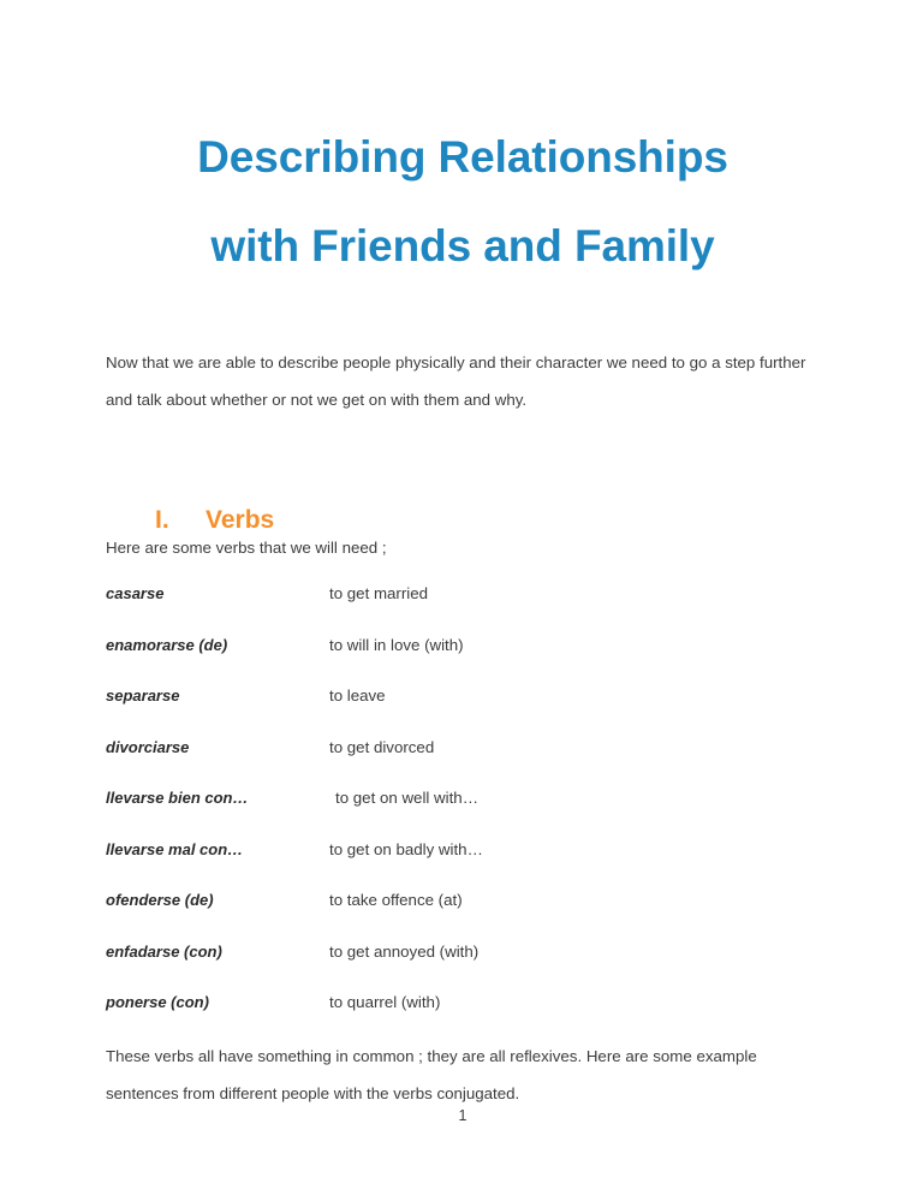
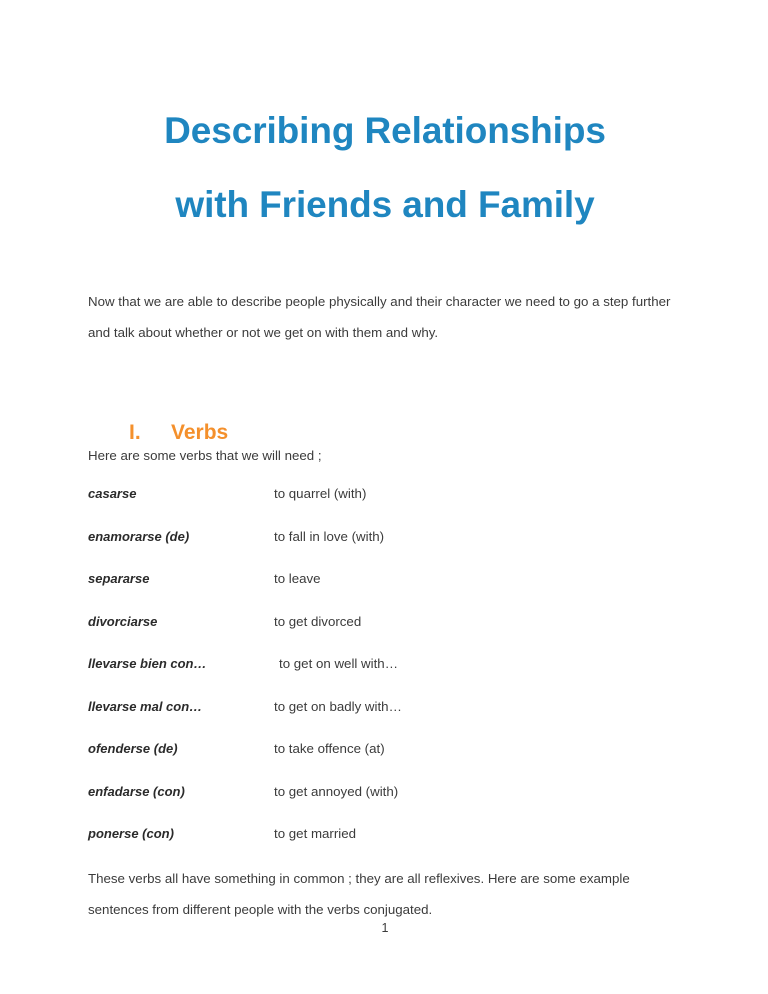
  Describing Relationships
  with Friends and Family
  Now that we are able to describe people physically and their character we need to go a step further and talk about whether or not we get on with them and why.
  I. Verbs
  Here are some verbs that we will need ;
  casarse
- to get married
+ to quarrel (with)
  enamorarse (de)
- to will in love (with)
+ to fall in love (with)
  separarse
  to leave
  divorciarse
  to get divorced
  llevarse bien con…
  to get on well with…
  llevarse mal con…
  to get on badly with…
  ofenderse (de)
  to take offence (at)
  enfadarse (con)
  to get annoyed (with)
  ponerse (con)
- to quarrel (with)
+ to get married
  These verbs all have something in common ; they are all reflexives. Here are some example sentences from different people with the verbs conjugated.
  1
